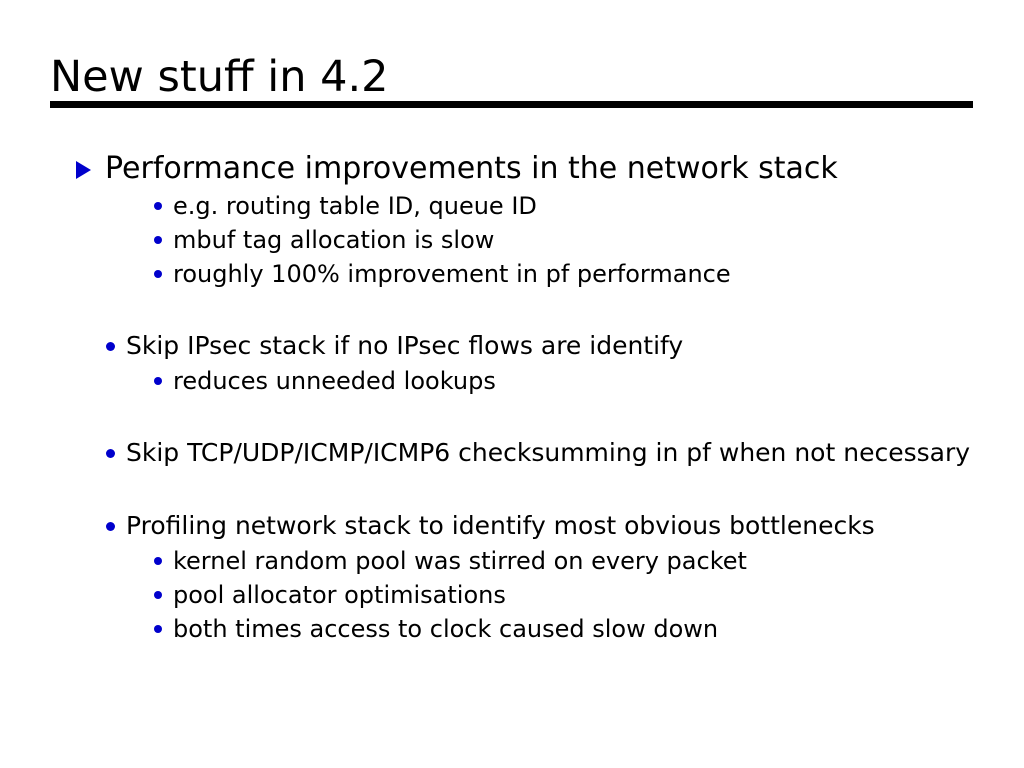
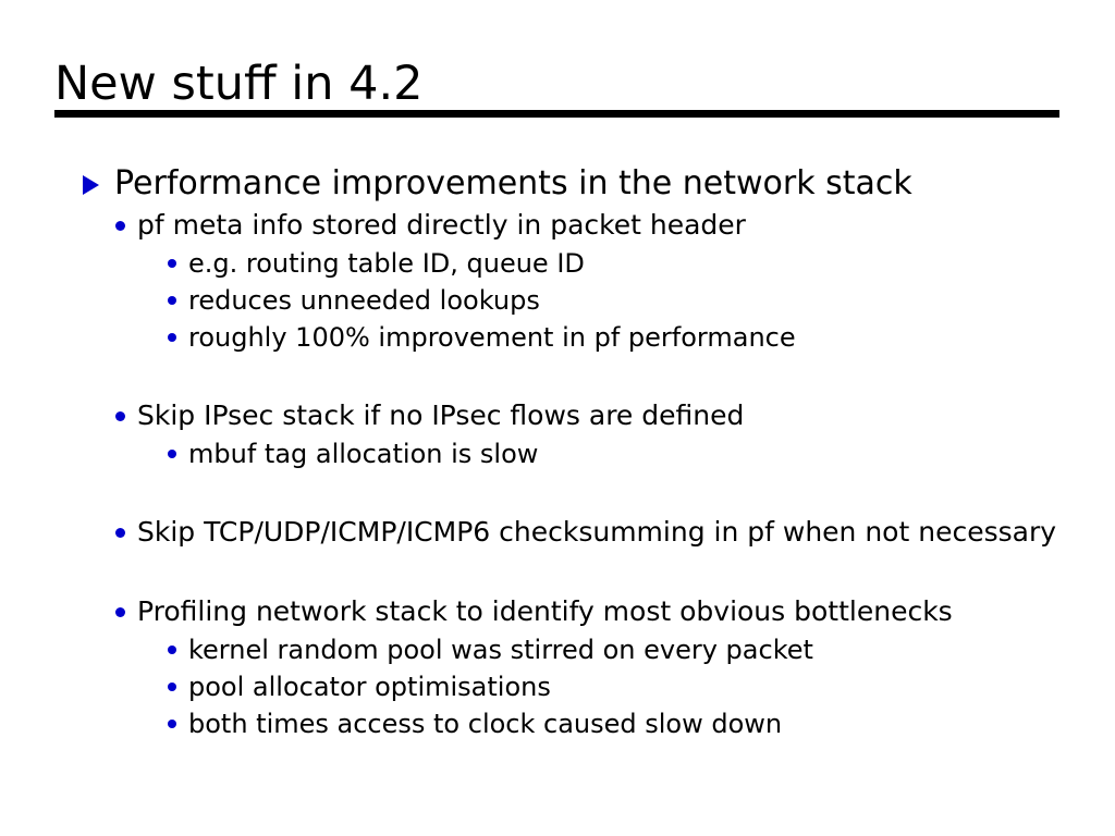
  New stuff in 4.2
  Performance improvements in the network stack
+ pf meta info stored directly in packet header
  e.g. routing table ID, queue ID
- mbuf tag allocation is slow
+ reduces unneeded lookups
  roughly 100% improvement in pf performance
- Skip IPsec stack if no IPsec flows are identify
+ Skip IPsec stack if no IPsec flows are defined
- reduces unneeded lookups
+ mbuf tag allocation is slow
  Skip TCP/UDP/ICMP/ICMP6 checksumming in pf when not necessary
  Profiling network stack to identify most obvious bottlenecks
  kernel random pool was stirred on every packet
  pool allocator optimisations
  both times access to clock caused slow down
